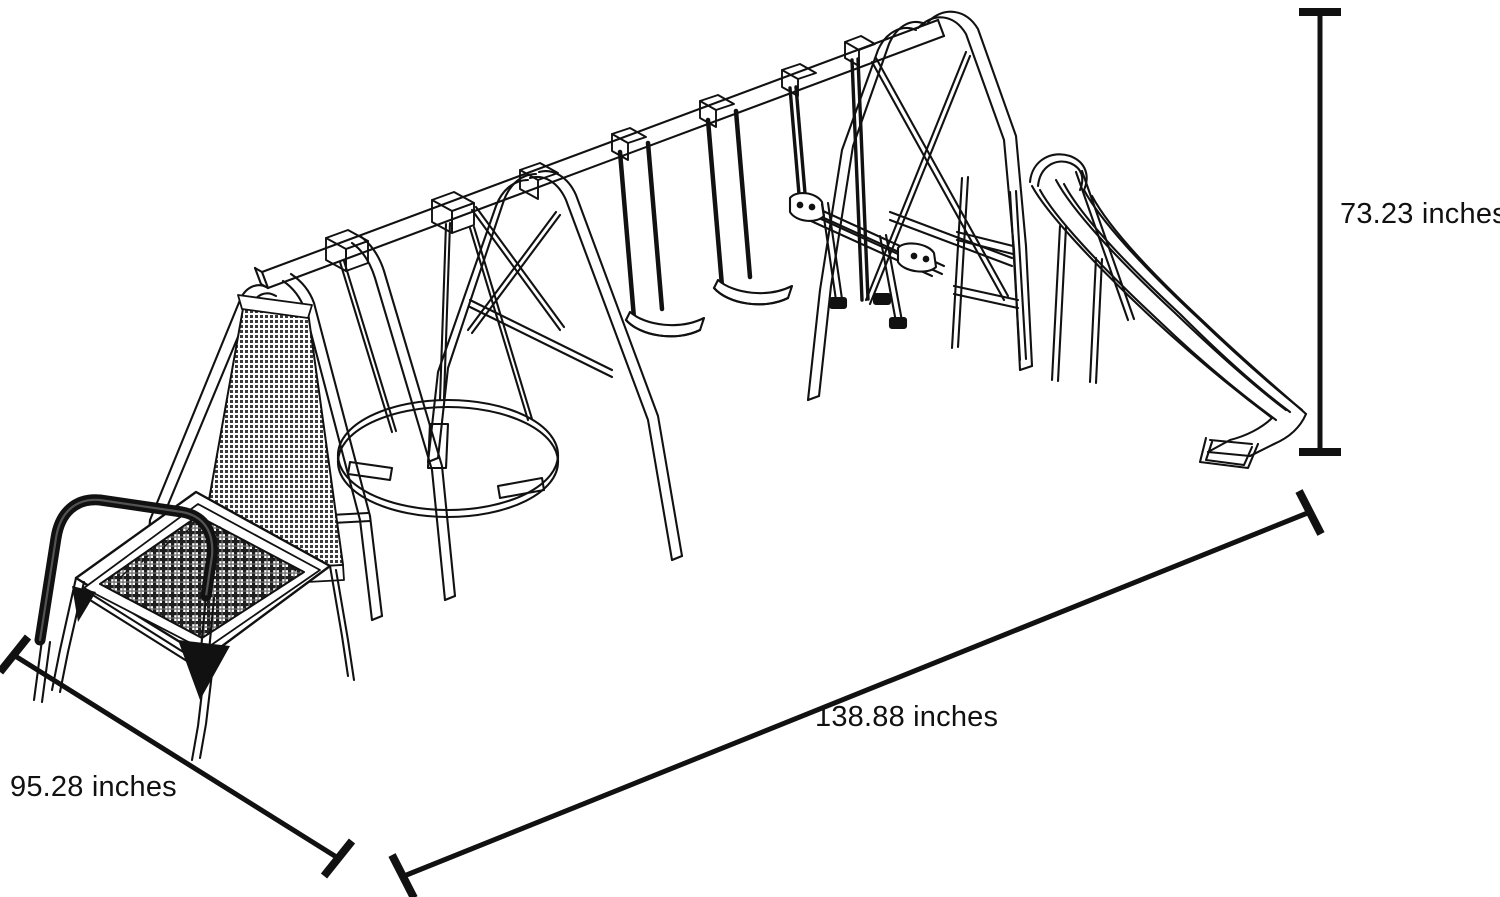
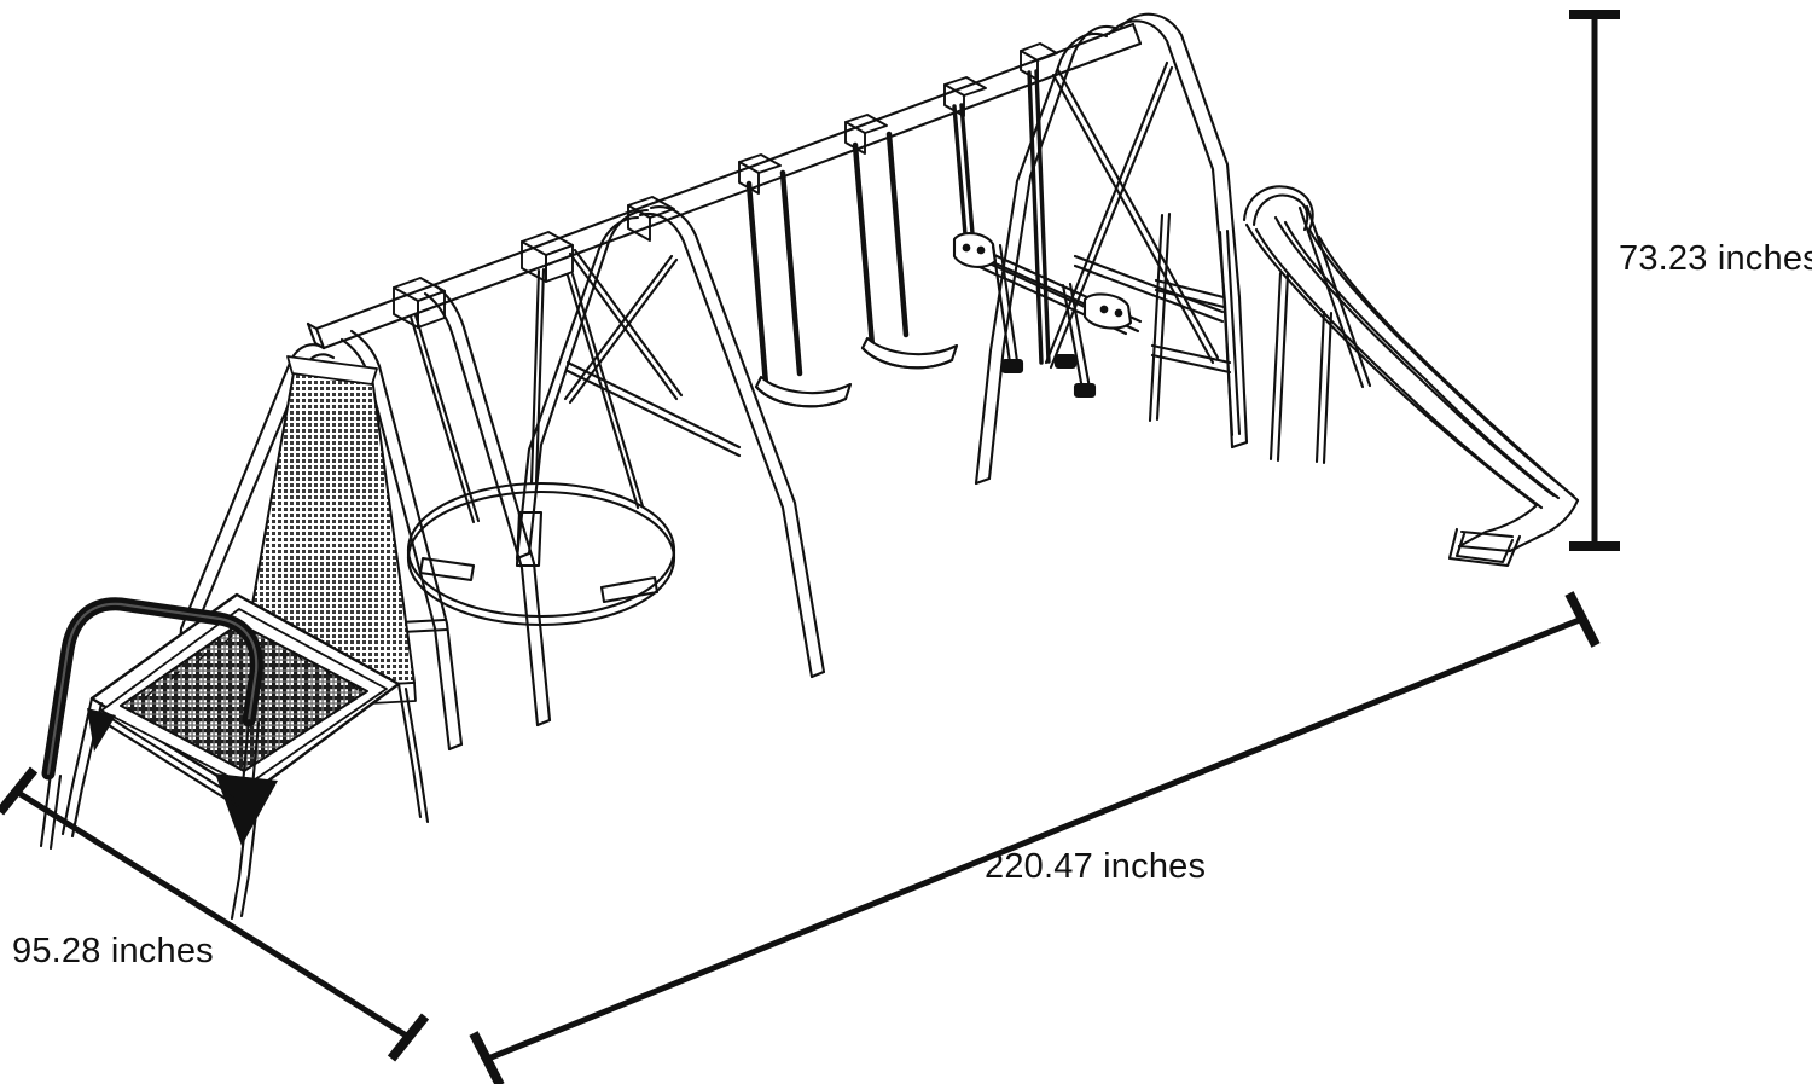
  73.23 inche
- 138.88 inches
+ 220.47 inches
  95.28 inches
